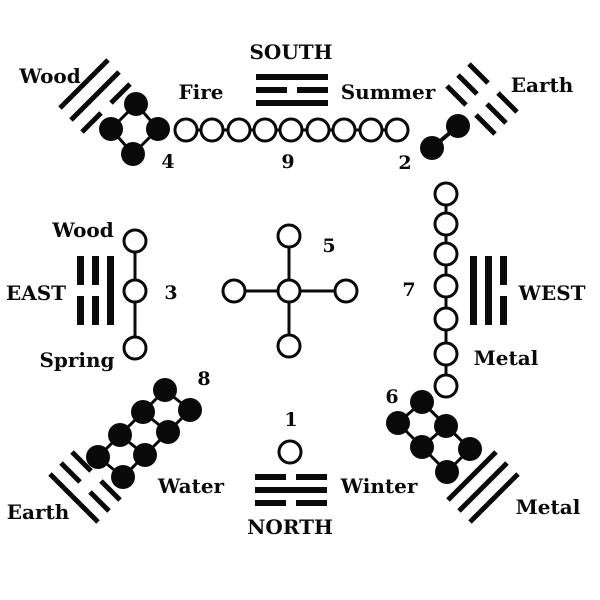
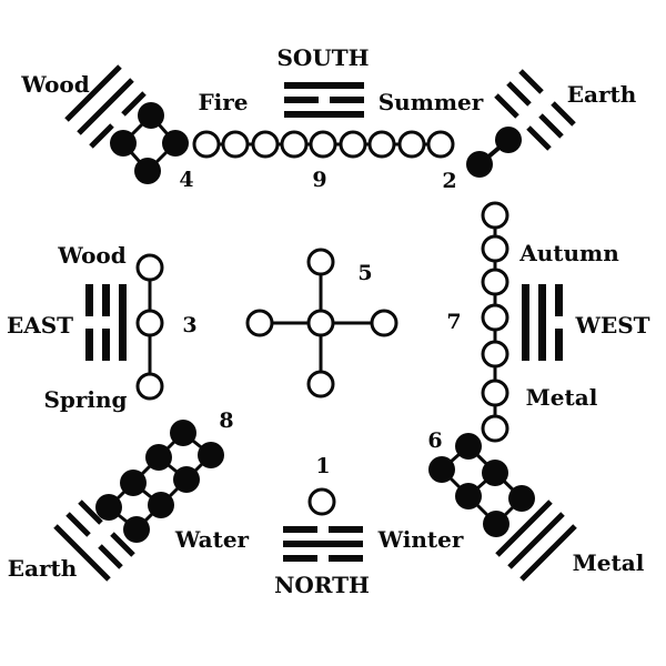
  SOUTH
  Fire
  Summer
  9
  Wood
  4
  Earth
  2
  Wood
  EAST
  Spring
  3
  5
  7
+ Autumn
  WEST
  Metal
  8
  Earth
  Water
  1
  Winter
  NORTH
  6
  Metal
